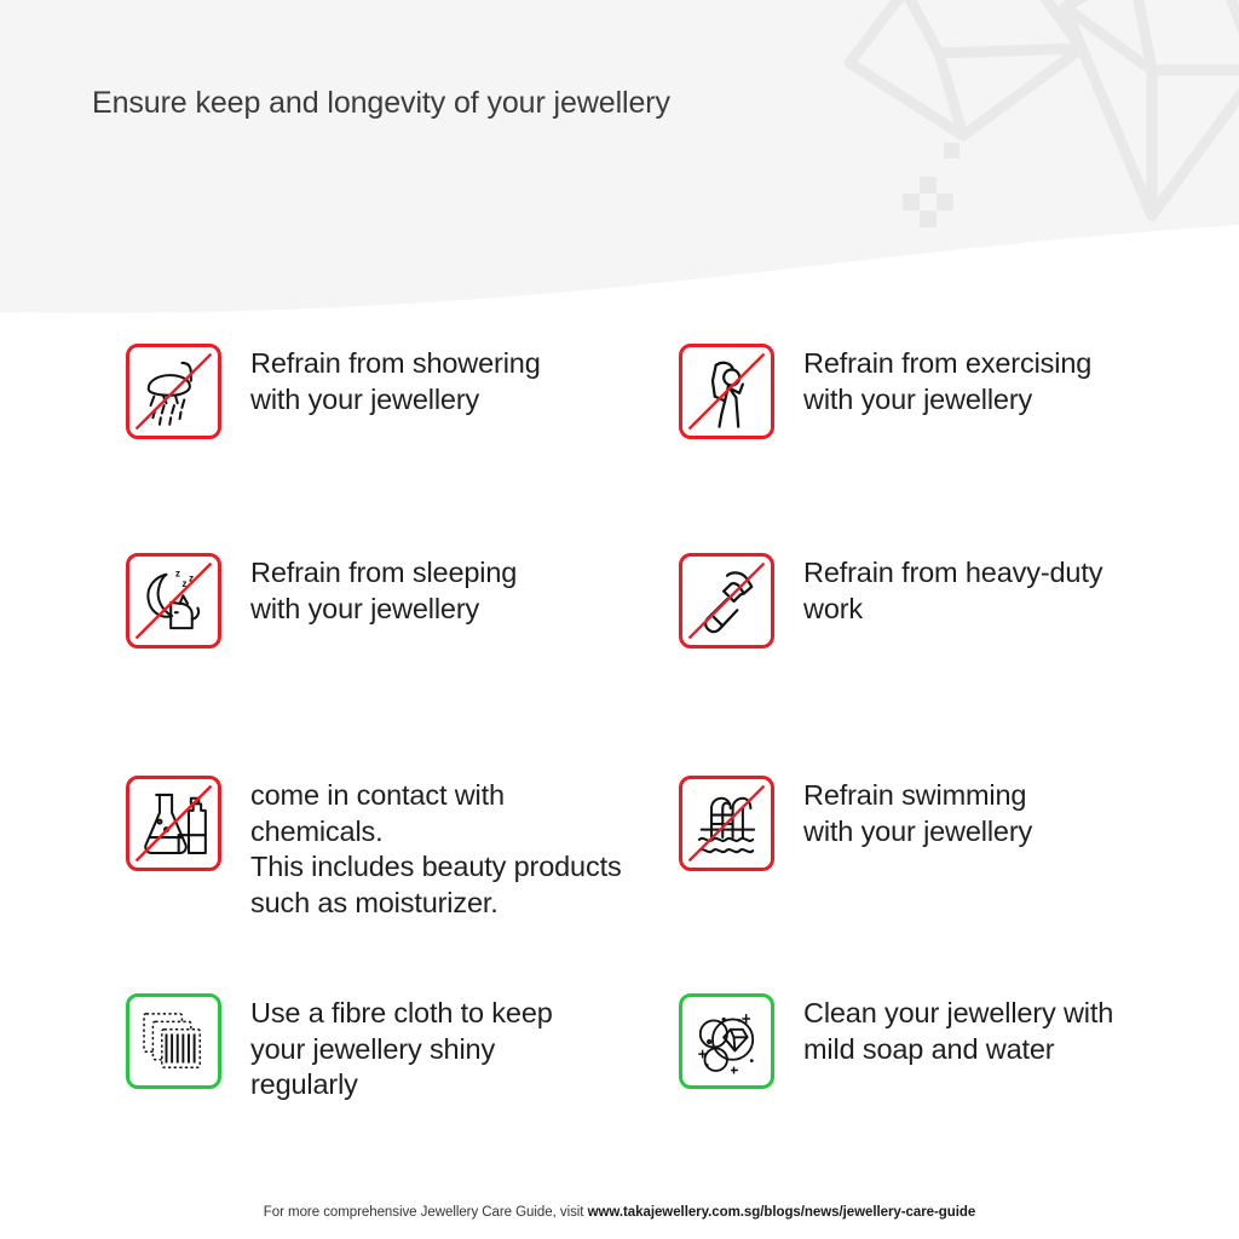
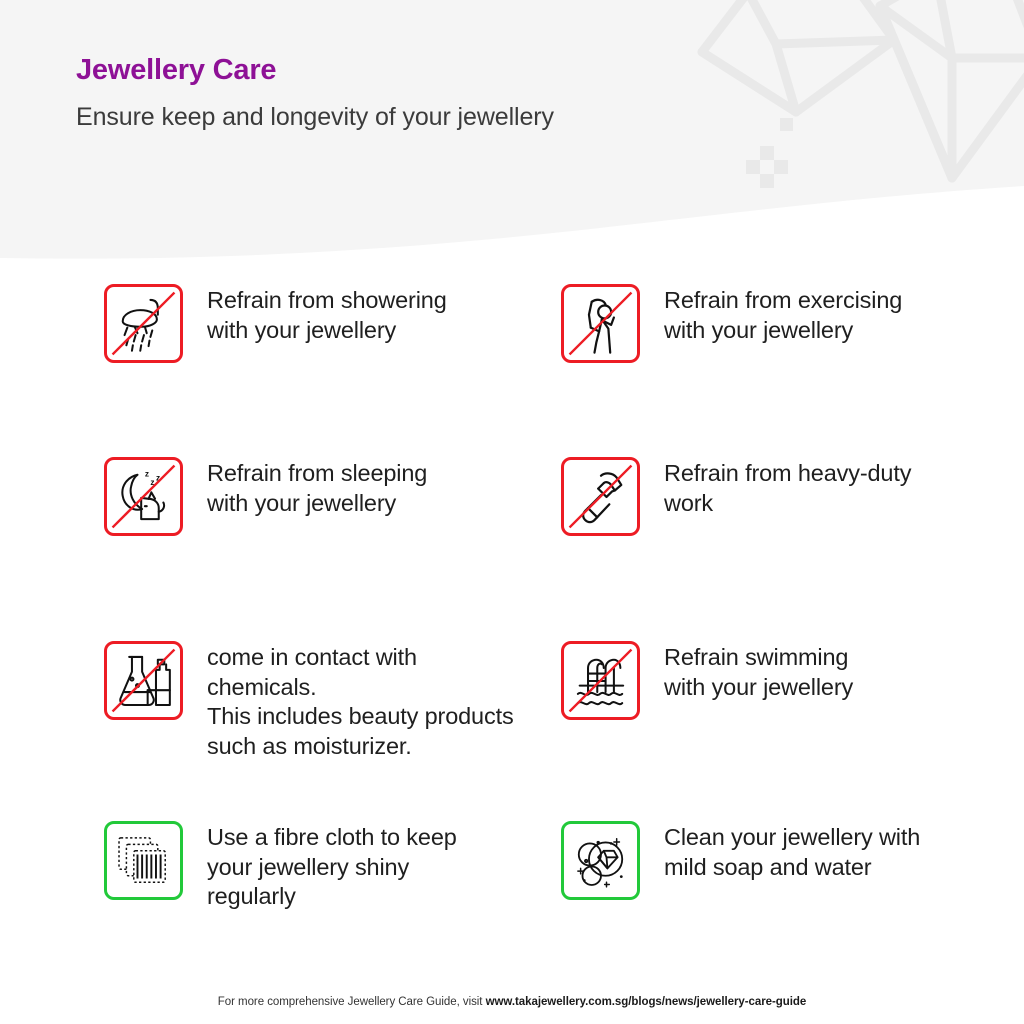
+ Jewellery Care
  Ensure keep and longevity of your jewellery
  Refrain from showering
  with your jewellery
  Refrain from exercising
  with your jewellery
  z
  z
  z
  Refrain from sleeping
  with your jewellery
  Refrain from heavy-duty
  work
  come in contact with chemicals.
  This includes beauty products
  such as moisturizer.
  Refrain swimming
  with your jewellery
  Use a fibre cloth to keep
  your jewellery shiny
  regularly
  Clean your jewellery with
  mild soap and water
  For more comprehensive Jewellery Care Guide, visit www.takajewellery.com.sg/blogs/news/jewellery-care-guide
